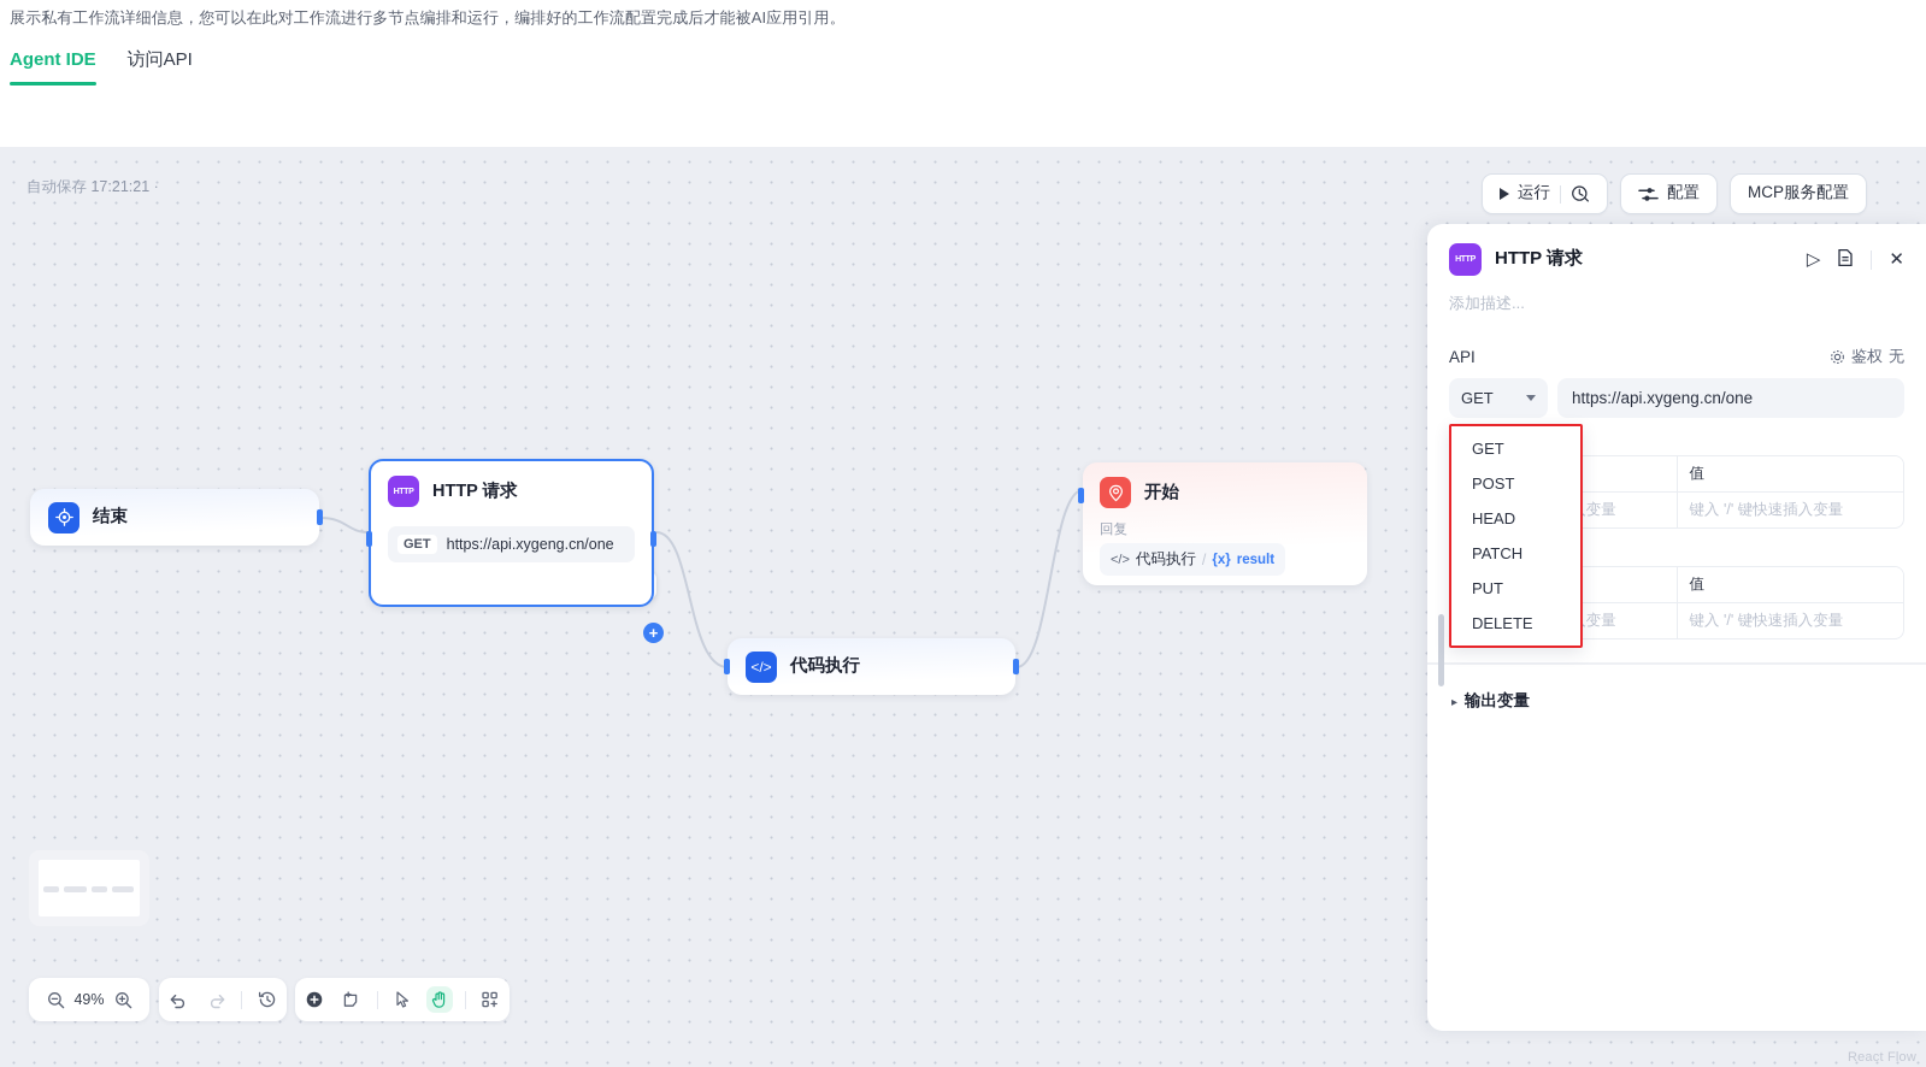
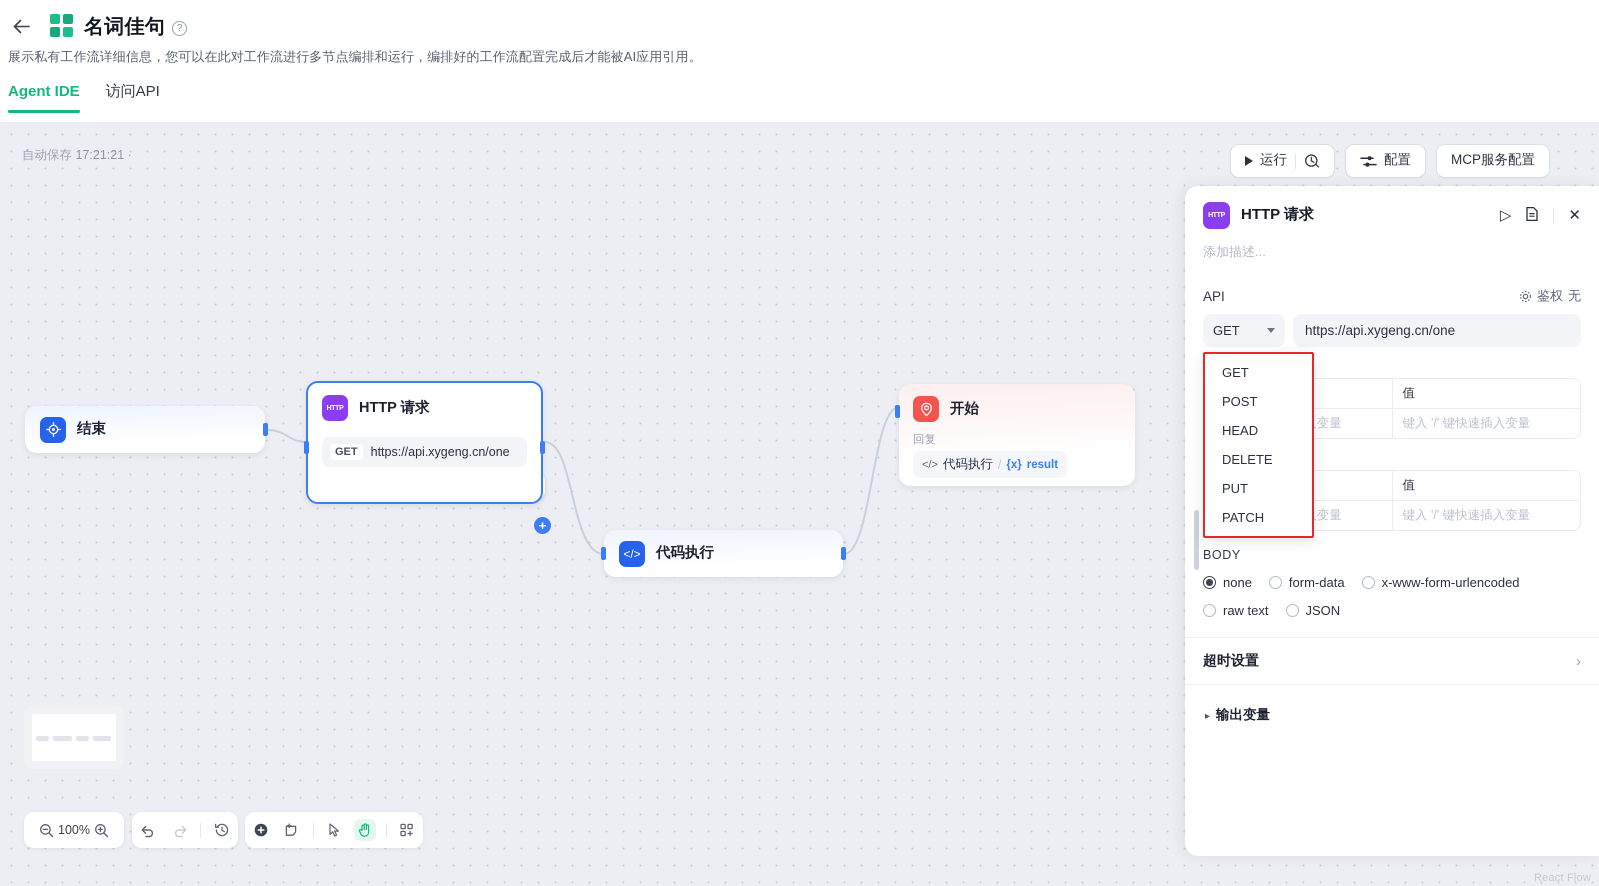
+ 名词佳句
+ ?
  展示私有工作流详细信息，您可以在此对工作流进行多节点编排和运行，编排好的工作流配置完成后才能被AI应用引用。
  Agent IDE
  访问API
  自动保存 17:21:21 ·
  运行
  配置
  MCP服务配置
  结束
  HTTP 请求
  GET
  https://api.xygeng.cn/one
  +
  </>
  代码执行
  开始
  回复
  </>
  代码执行
  /
  {x}
  result
- 49%
+ 100%
  React Flow
  HTTP 请求
  ▷
  ✕
  添加描述...
  API
  鉴权
  无
  GET
  https://api.xygeng.cn/one
  值
  键入 '/' 键快速插入变量
  值
  键入 '/' 键快速插入变量
+ BODY
+ none
+ form-data
+ x-www-form-urlencoded
+ raw text
+ JSON
+ 超时设置
+ ›
  ▸
  输出变量
  GET
  POST
  HEAD
- PATCH
+ DELETE
  PUT
- DELETE
+ PATCH
